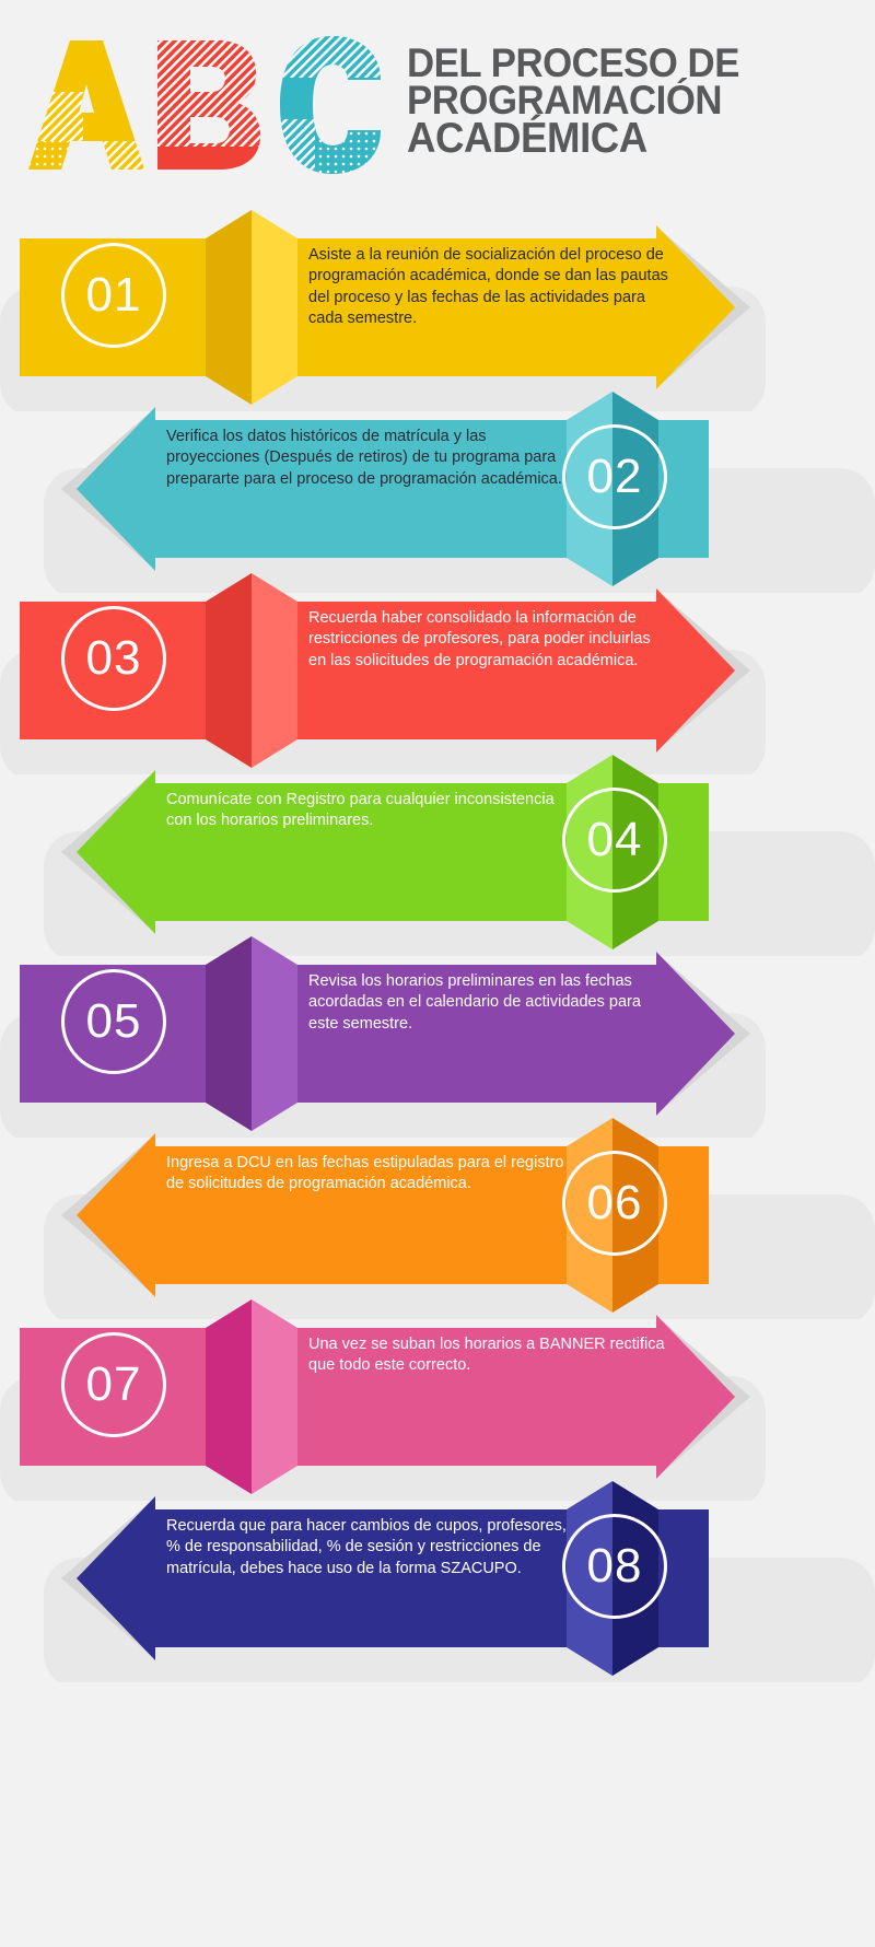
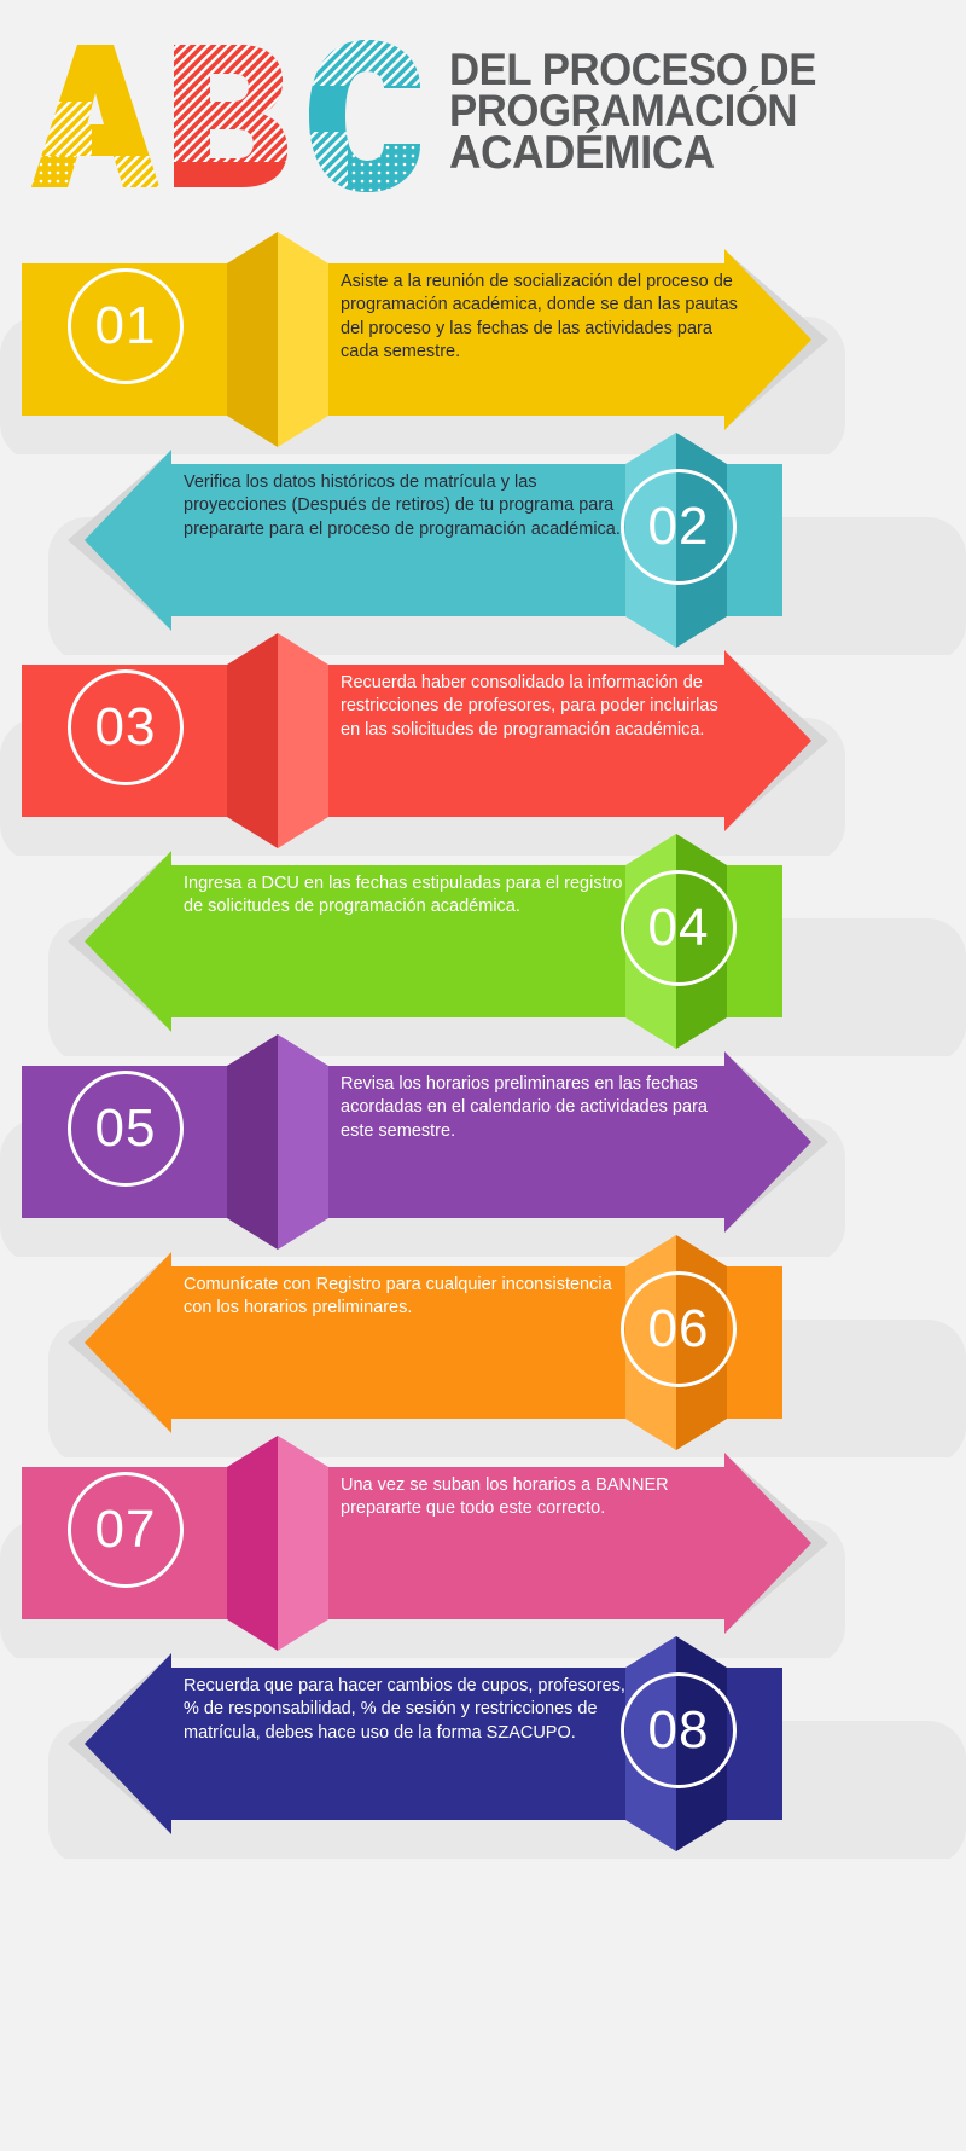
  DEL PROCESO DE
  PROGRAMACIÓN
  ACADÉMICA
  01
  Asiste a la reunión de socialización del proceso de programación académica, donde se dan las pautas del proceso y las fechas de las actividades para cada semestre.
  02
  Verifica los datos históricos de matrícula y las proyecciones (Después de retiros) de tu programa para prepararte para el proceso de programación académica.
  03
  Recuerda haber consolidado la información de restricciones de profesores, para poder incluirlas en las solicitudes de programación académica.
  04
- Comunícate con Registro para cualquier inconsistencia con los horarios preliminares.
+ Ingresa a DCU en las fechas estipuladas para el registro de solicitudes de programación académica.
  05
  Revisa los horarios preliminares en las fechas acordadas en el calendario de actividades para este semestre.
  06
- Ingresa a DCU en las fechas estipuladas para el registro de solicitudes de programación académica.
+ Comunícate con Registro para cualquier inconsistencia con los horarios preliminares.
  07
- Una vez se suban los horarios a BANNER rectifica que todo este correcto.
+ Una vez se suban los horarios a BANNER prepararte que todo este correcto.
  08
  Recuerda que para hacer cambios de cupos, profesores, % de responsabilidad, % de sesión y restricciones de matrícula, debes hace uso de la forma SZACUPO.
